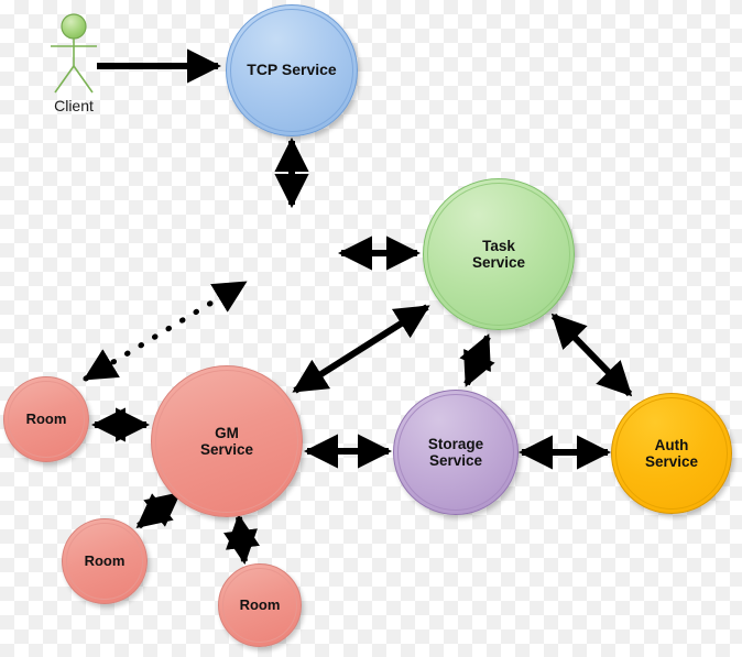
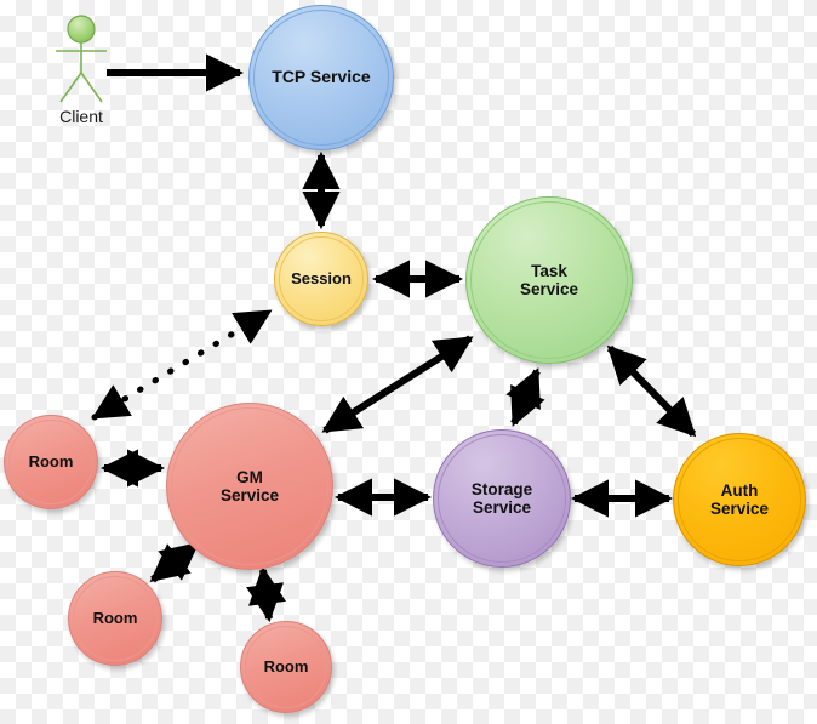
  Client
  TCP Service
+ Session
  Task
  Service
  GM
  Service
  Storage
  Service
  Auth
  Service
  Room
  Room
  Room
